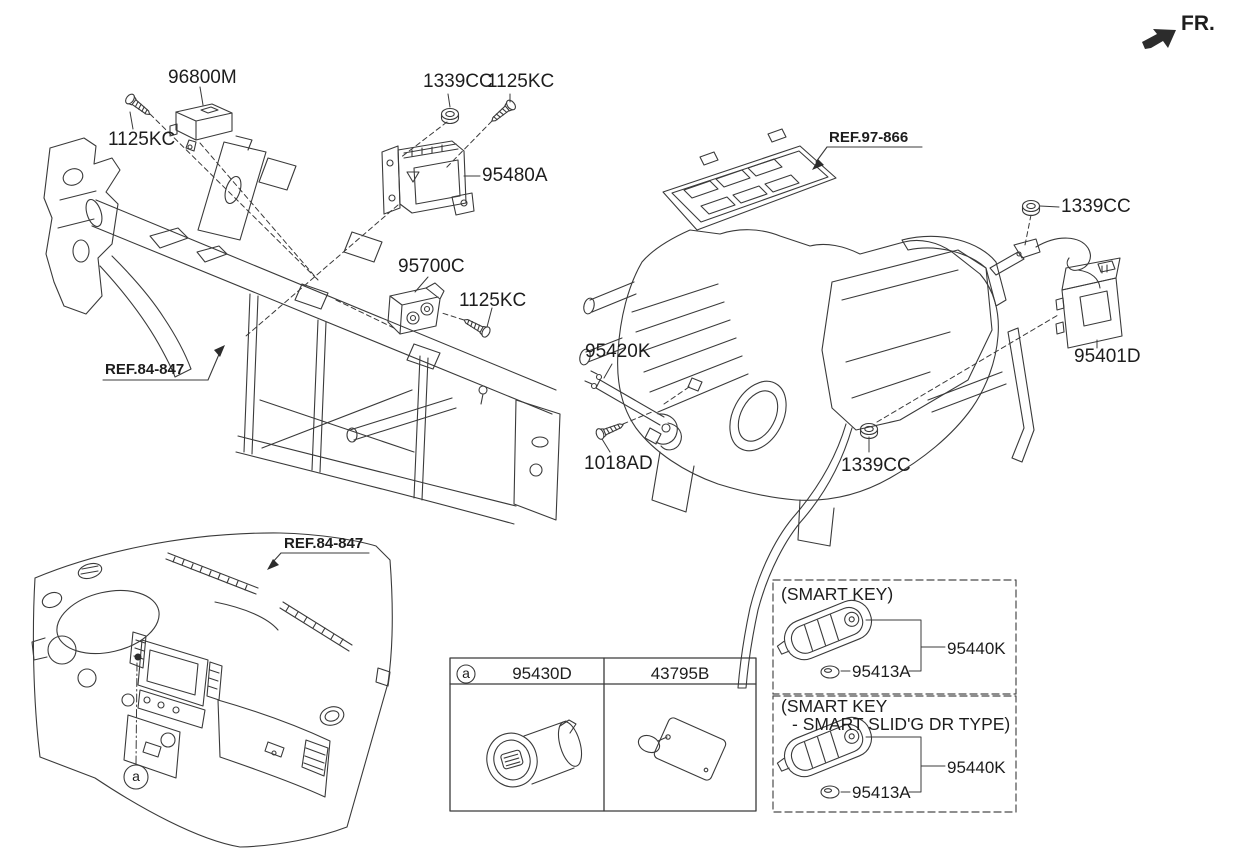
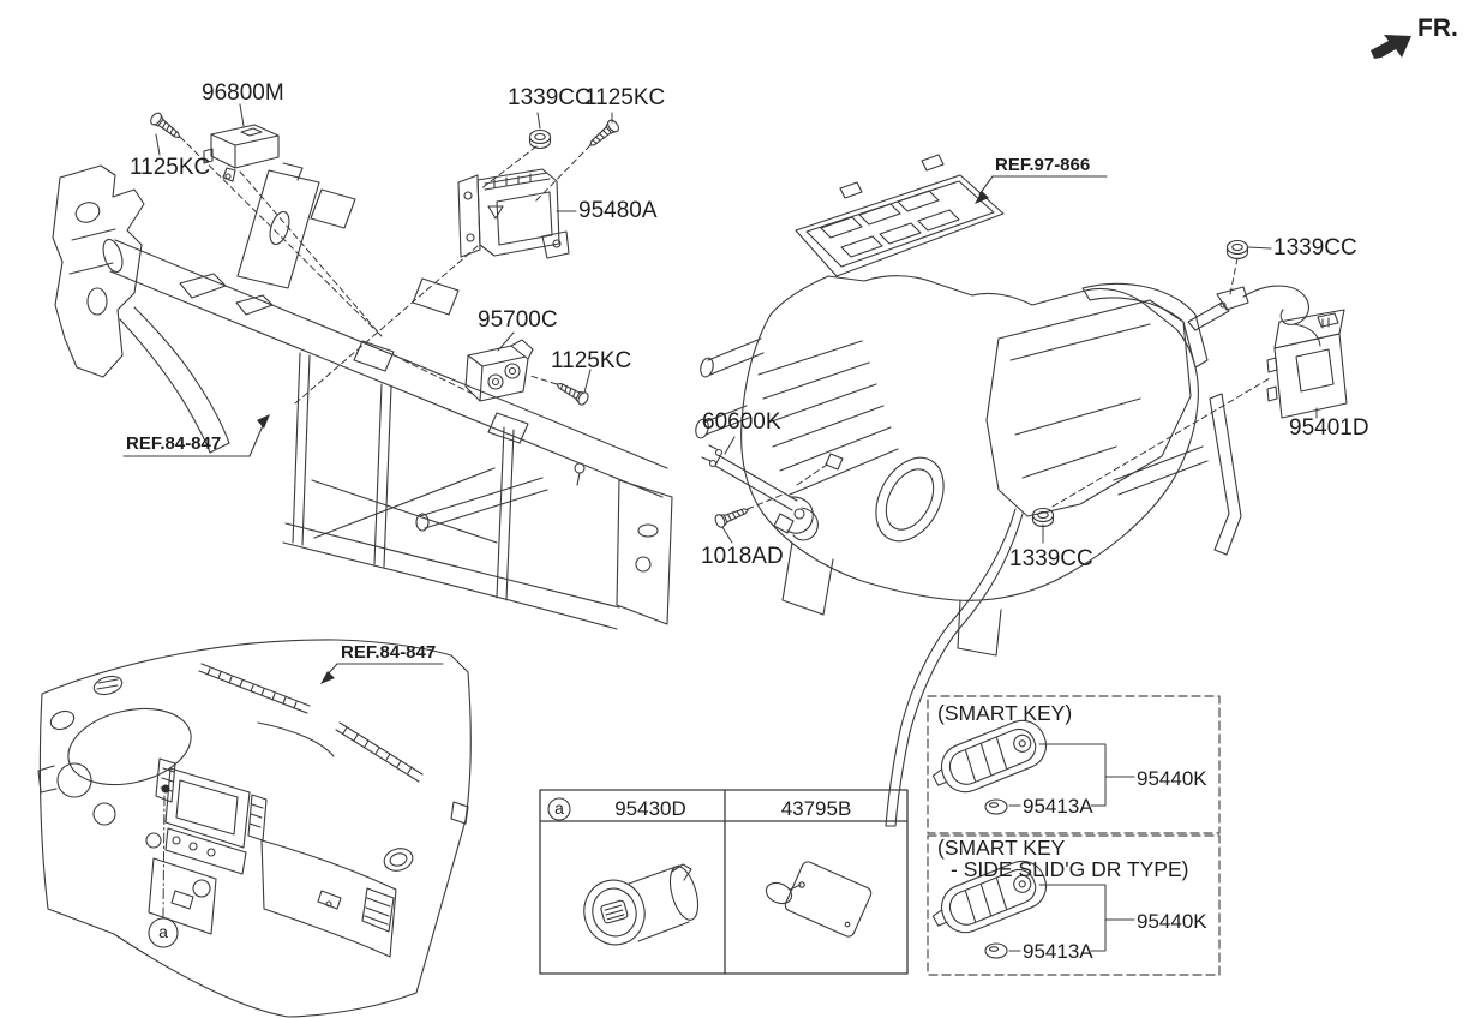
  FR.
  96800M
  1125KC
  1339CC
  1125KC
  95480A
  95700C
  1125KC
- 95420K
+ 60600K
  1018AD
  1339CC
  1339CC
  95401D
  REF.84-847
  REF.97-866
  REF.84-847
  a
  a
  95430D
  43795B
  (SMART KEY)
  95440K
  95413A
  (SMART KEY
- - SMART SLID'G DR TYPE)
+ - SIDE SLID'G DR TYPE)
  95440K
  95413A
